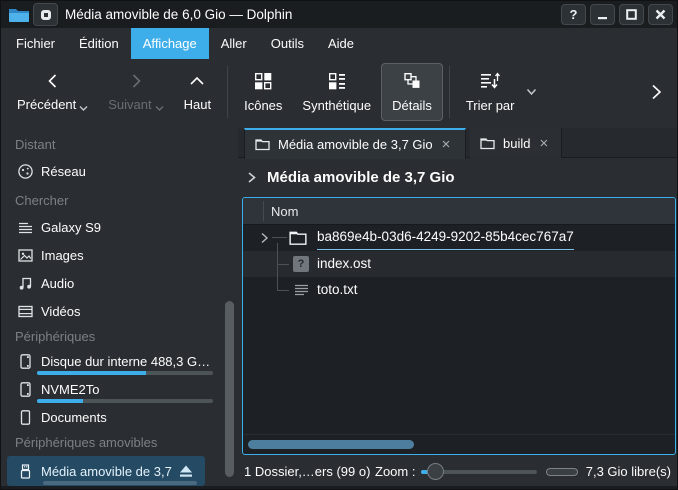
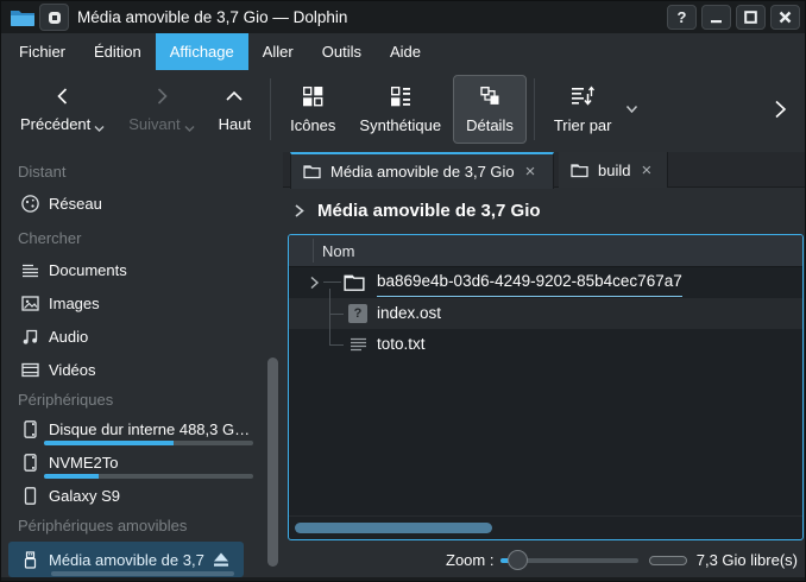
- Média amovible de 6,0 Gio — Dolphin
+ Média amovible de 3,7 Gio — Dolphin
  ?
  Fichier
  Édition
  Affichage
  Aller
  Outils
  Aide
  Précédent
  Suivant
  Haut
  Icônes
  Synthétique
  Détails
  Trier par
  Distant
  Réseau
  Chercher
- Galaxy S9
+ Documents
  Images
  Audio
  Vidéos
  Périphériques
  Disque dur interne 488,3 G…
  NVME2To
- Documents
+ Galaxy S9
  Périphériques amovibles
  Média amovible de 3,7
  Média amovible de 3,7 Gio
  ×
  build
  ×
  Média amovible de 3,7 Gio
  Nom
  ba869e4b-03d6-4249-9202-85b4cec767a7
  ?
  index.ost
  toto.txt
- 1 Dossier,…ers (99 o)
  Zoom :
  7,3 Gio libre(s)
